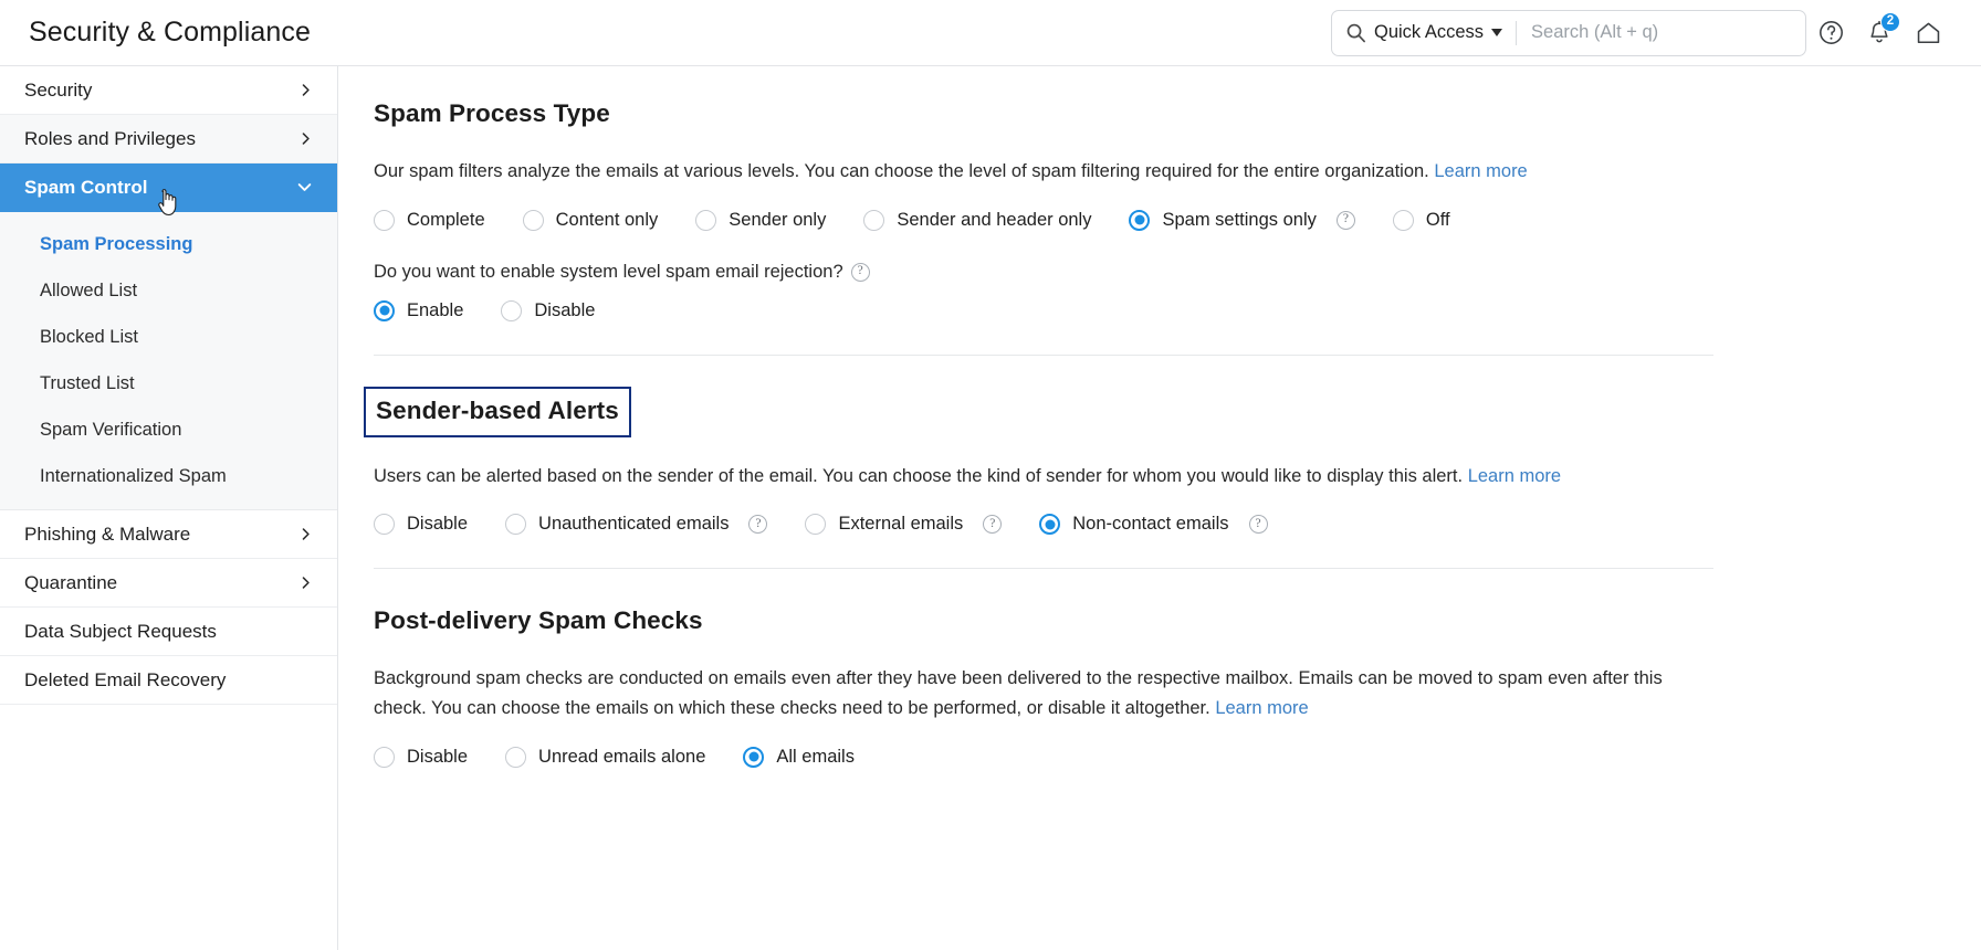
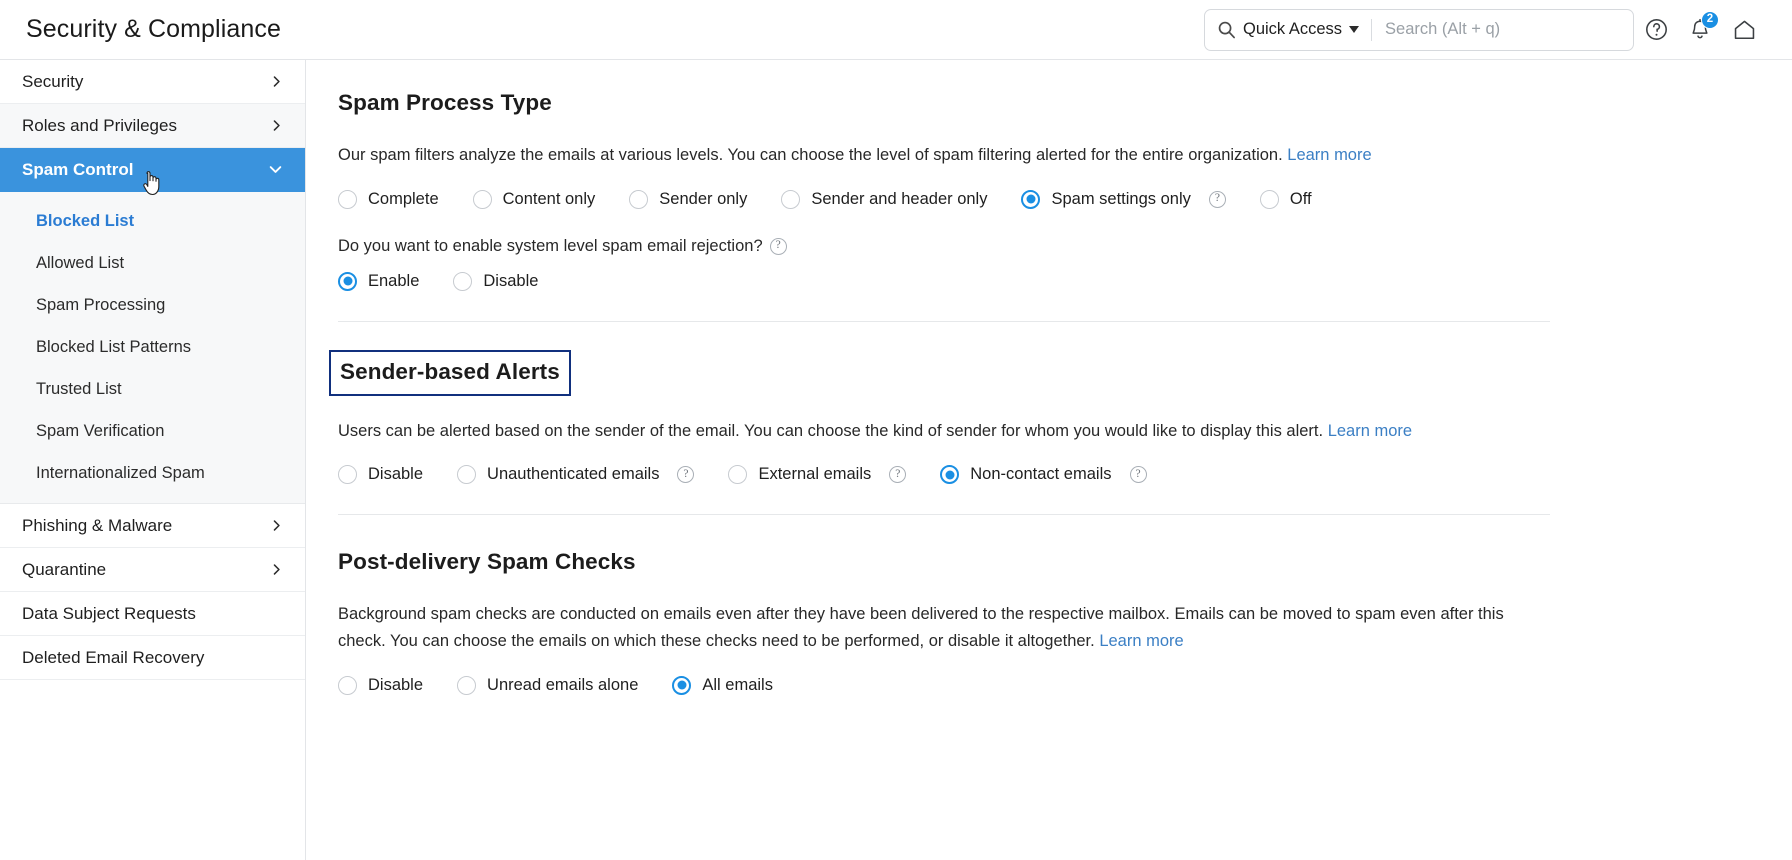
  Security & Compliance
  Quick Access
  Search (Alt + q)
  2
  Security
  Roles and Privileges
  Spam Control
- Spam Processing
+ Blocked List
  Allowed List
- Blocked List
+ Spam Processing
+ Blocked List Patterns
  Trusted List
  Spam Verification
  Internationalized Spam
  Phishing & Malware
  Quarantine
  Data Subject Requests
  Deleted Email Recovery
  Spam Process Type
- Our spam filters analyze the emails at various levels. You can choose the level of spam filtering required for the entire organization. Learn more
+ Our spam filters analyze the emails at various levels. You can choose the level of spam filtering alerted for the entire organization. Learn more
  Complete
  Content only
  Sender only
  Sender and header only
  Spam settings only
  ?
  Off
  Do you want to enable system level spam email rejection?
  ?
  Enable
  Disable
  Sender-based Alerts
  Users can be alerted based on the sender of the email. You can choose the kind of sender for whom you would like to display this alert. Learn more
  Disable
  Unauthenticated emails
  ?
  External emails
  ?
  Non-contact emails
  ?
  Post-delivery Spam Checks
  Background spam checks are conducted on emails even after they have been delivered to the respective mailbox. Emails can be moved to spam even after this check. You can choose the emails on which these checks need to be performed, or disable it altogether. Learn more
  Disable
  Unread emails alone
  All emails
